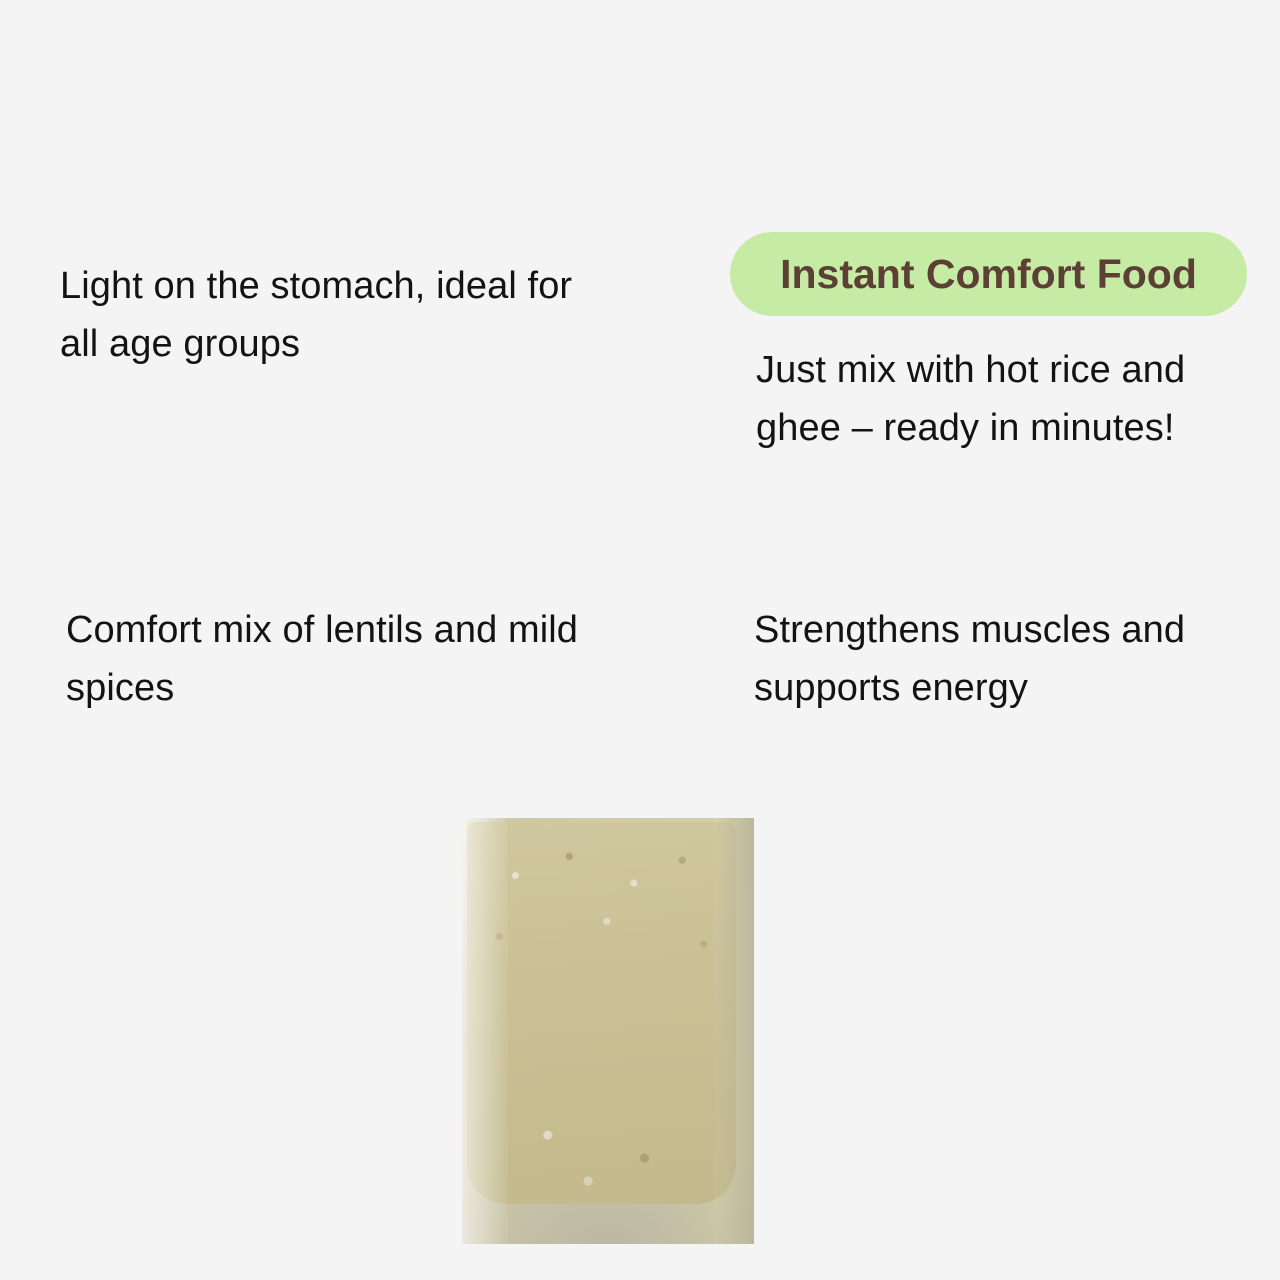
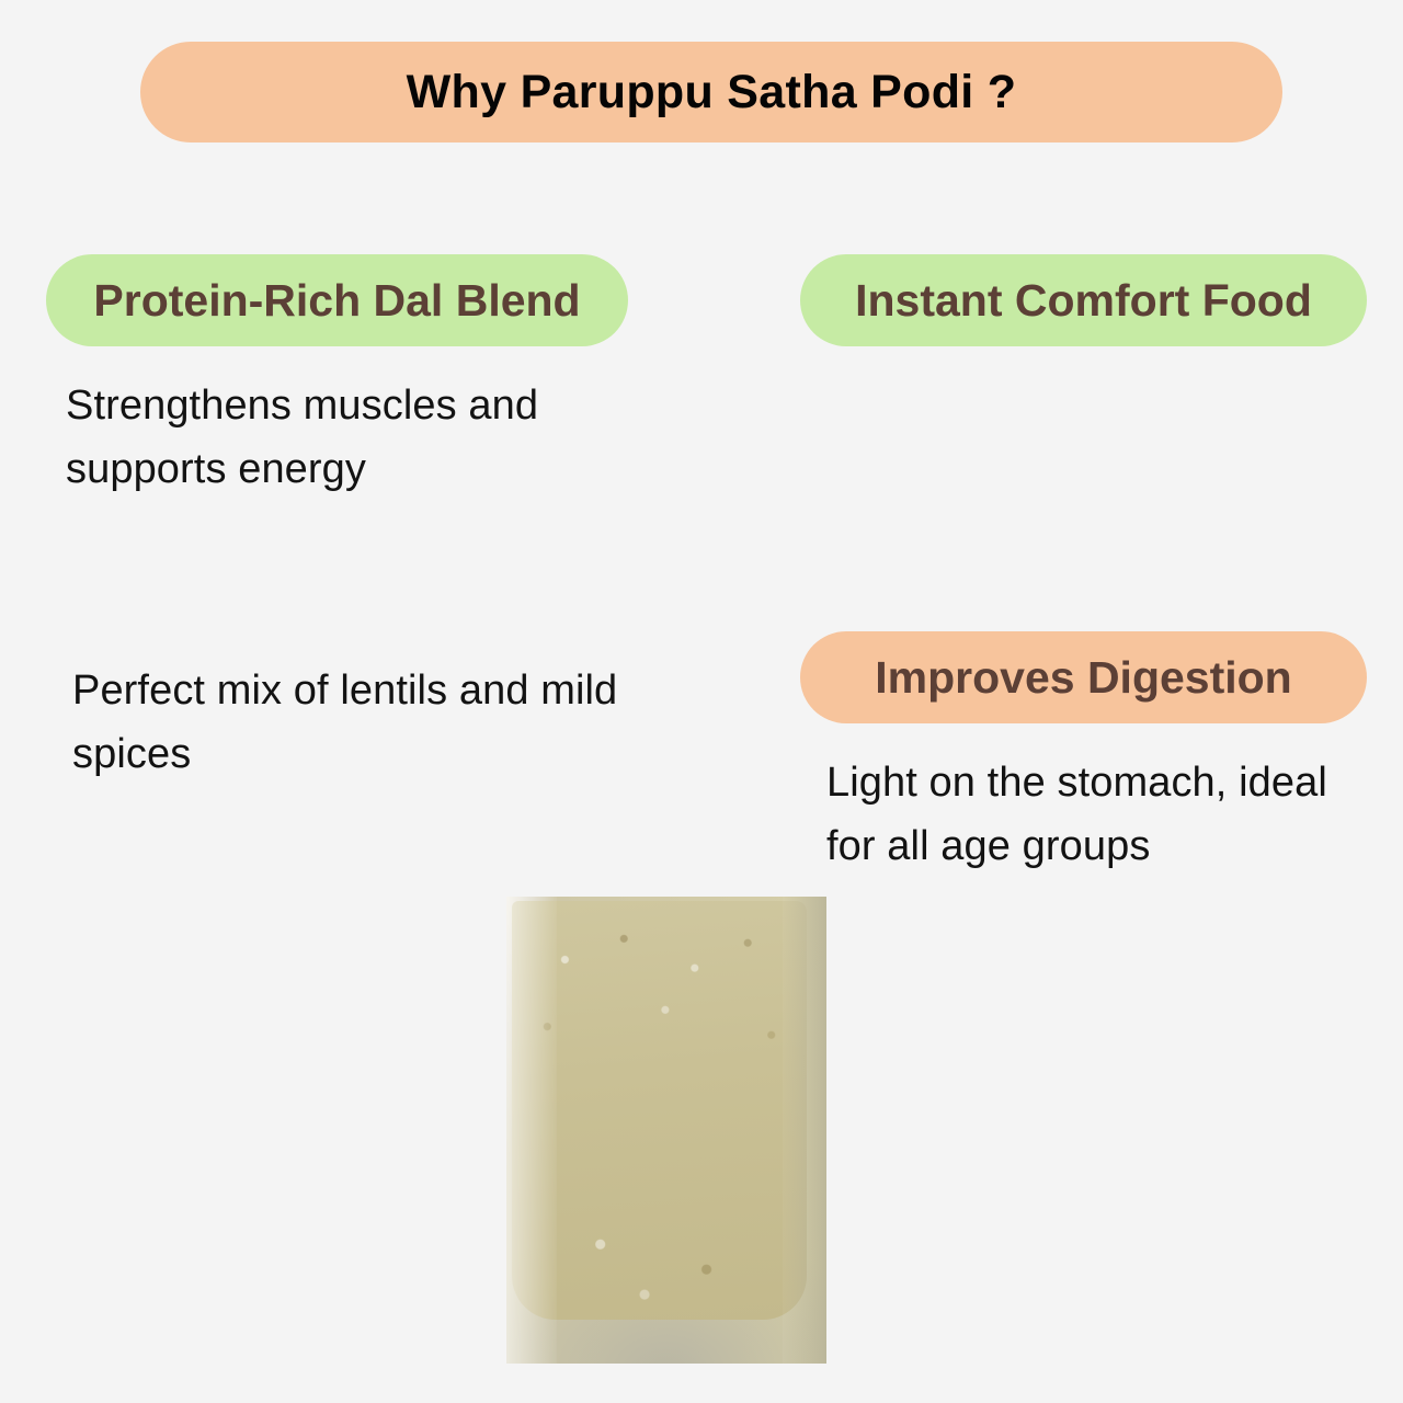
+ Why Paruppu Satha Podi ?
+ Protein-Rich Dal Blend
- Light on the stomach, ideal for all age groups
+ Strengthens muscles and supports energy
  Instant Comfort Food
- Just mix with hot rice and ghee – ready in minutes!
- Comfort mix of lentils and mild spices
+ Perfect mix of lentils and mild spices
+ Improves Digestion
- Strengthens muscles and supports energy
+ Light on the stomach, ideal for all age groups
